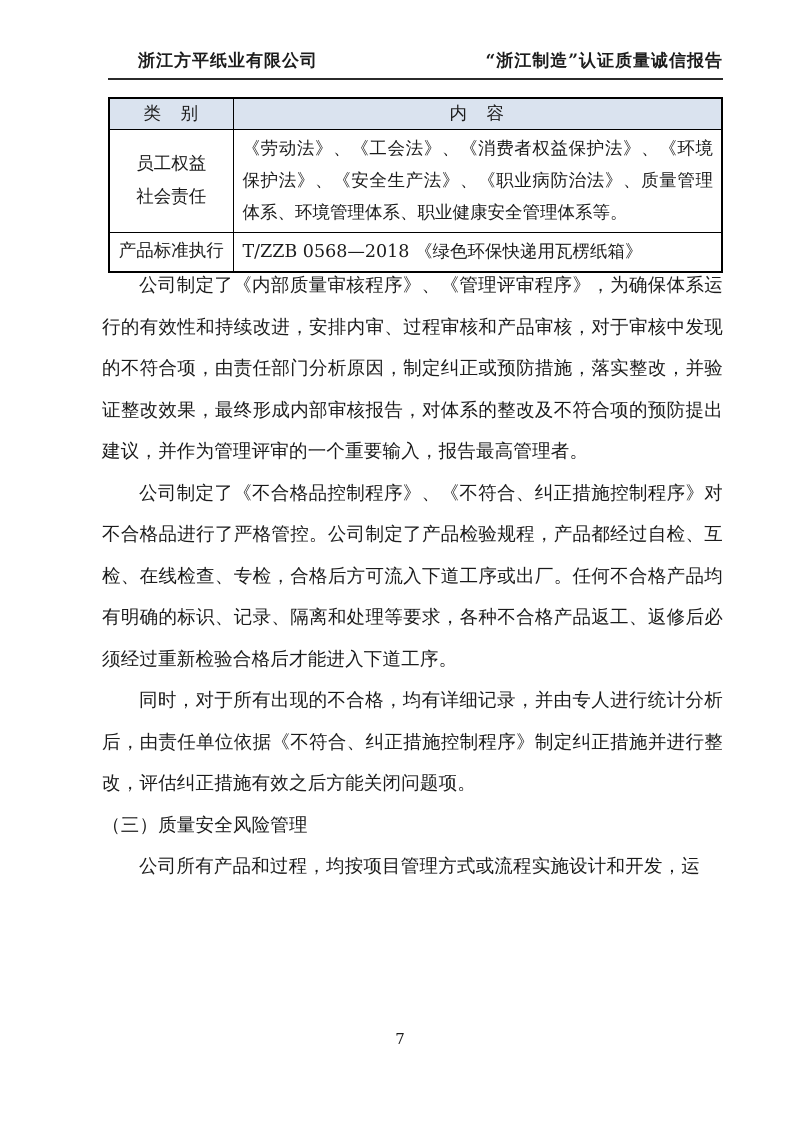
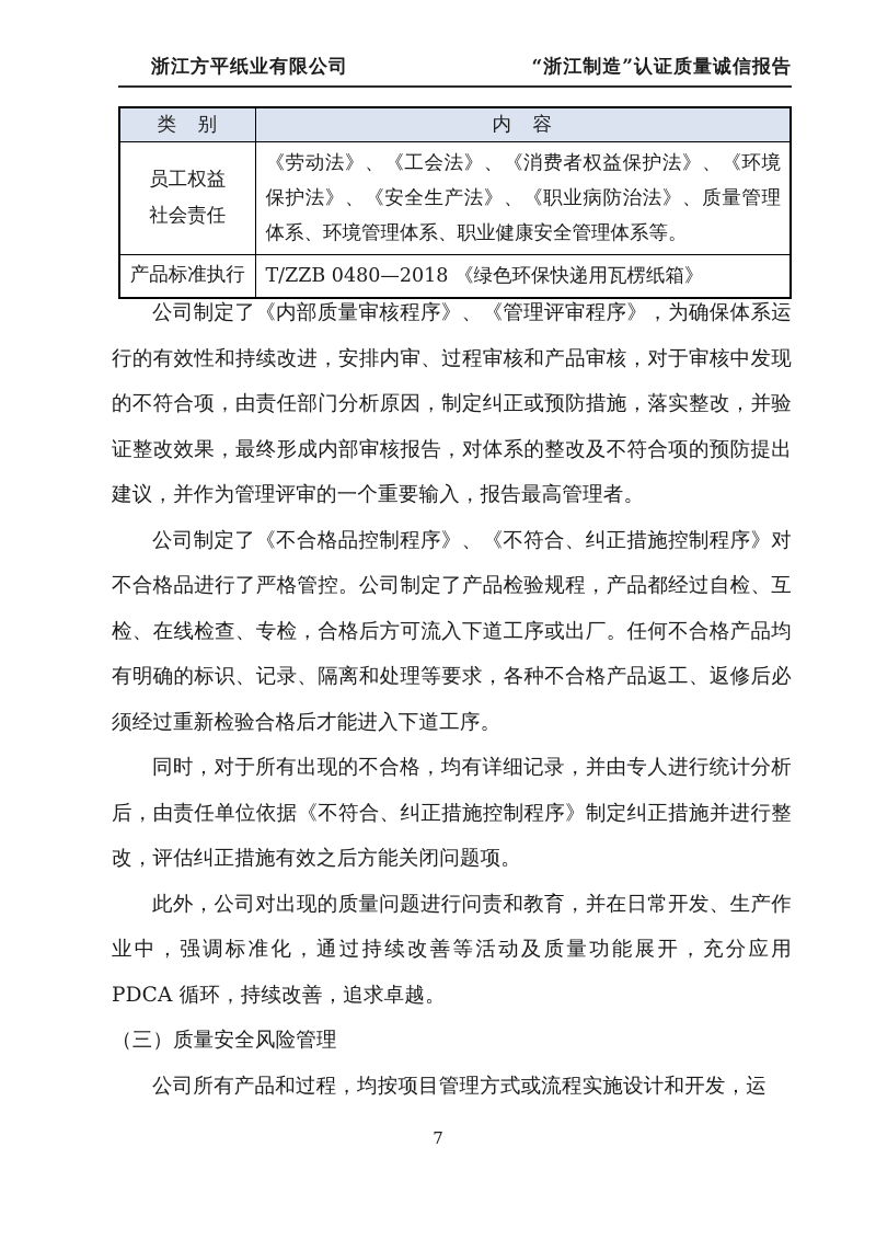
  浙江方平纸业有限公司
  “浙江制造”认证质量诚信报告
  类 别	内 容
  员工权益 社会责任	《劳动法》、《工会法》、《消费者权益保护法》、《环境保护法》、《安全生产法》、《职业病防治法》、质量管理体系、环境管理体系、职业健康安全管理体系等。
- 产品标准执行	T/ZZB 0568—2018 《绿色环保快递用瓦楞纸箱》
+ 产品标准执行	T/ZZB 0480—2018 《绿色环保快递用瓦楞纸箱》
  公司制定了《内部质量审核程序》、《管理评审程序》，为确保体系运行的有效性和持续改进，安排内审、过程审核和产品审核，对于审核中发现的不符合项，由责任部门分析原因，制定纠正或预防措施，落实整改，并验证整改效果，最终形成内部审核报告，对体系的整改及不符合项的预防提出建议，并作为管理评审的一个重要输入，报告最高管理者。
  公司制定了《不合格品控制程序》、《不符合、纠正措施控制程序》对不合格品进行了严格管控。公司制定了产品检验规程，产品都经过自检、互检、在线检查、专检，合格后方可流入下道工序或出厂。任何不合格产品均有明确的标识、记录、隔离和处理等要求，各种不合格产品返工、返修后必须经过重新检验合格后才能进入下道工序。
  同时，对于所有出现的不合格，均有详细记录，并由专人进行统计分析后，由责任单位依据《不符合、纠正措施控制程序》制定纠正措施并进行整改，评估纠正措施有效之后方能关闭问题项。
+ 此外，公司对出现的质量问题进行问责和教育，并在日常开发、生产作业中，强调标准化，通过持续改善等活动及质量功能展开，充分应用 PDCA 循环，持续改善，追求卓越。
  （三）质量安全风险管理
  公司所有产品和过程，均按项目管理方式或流程实施设计和开发，运
  7
